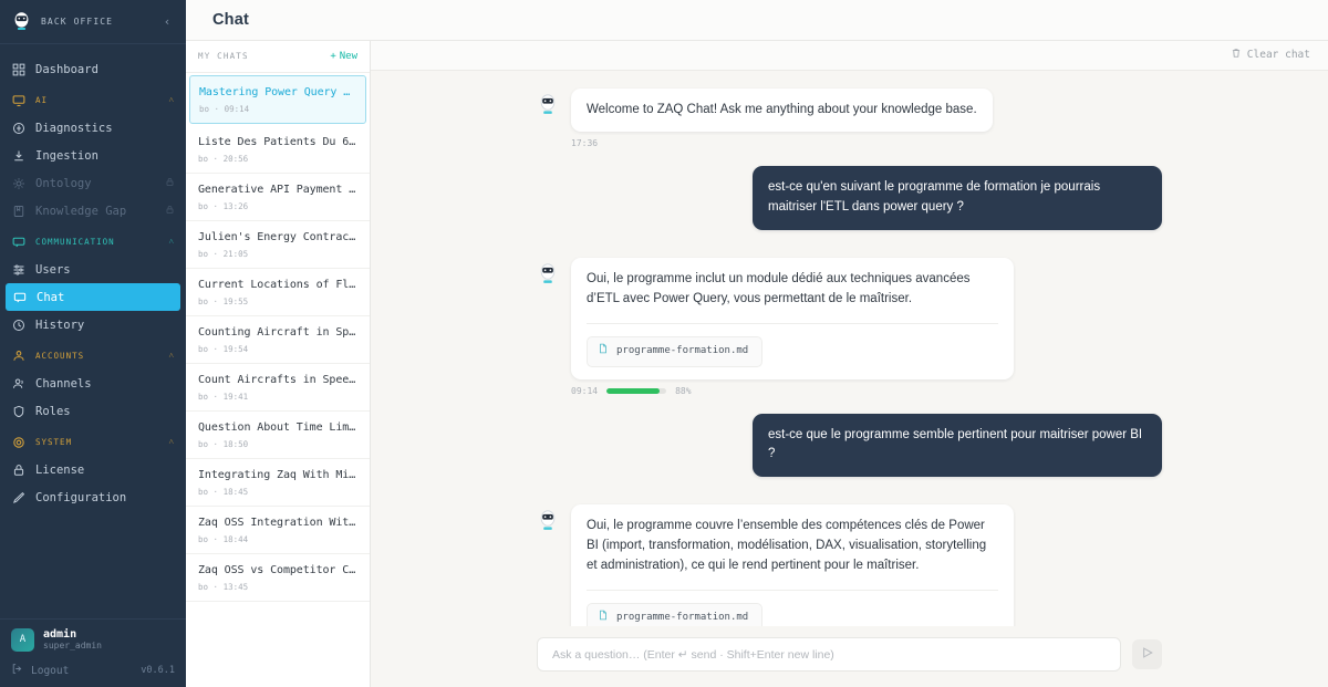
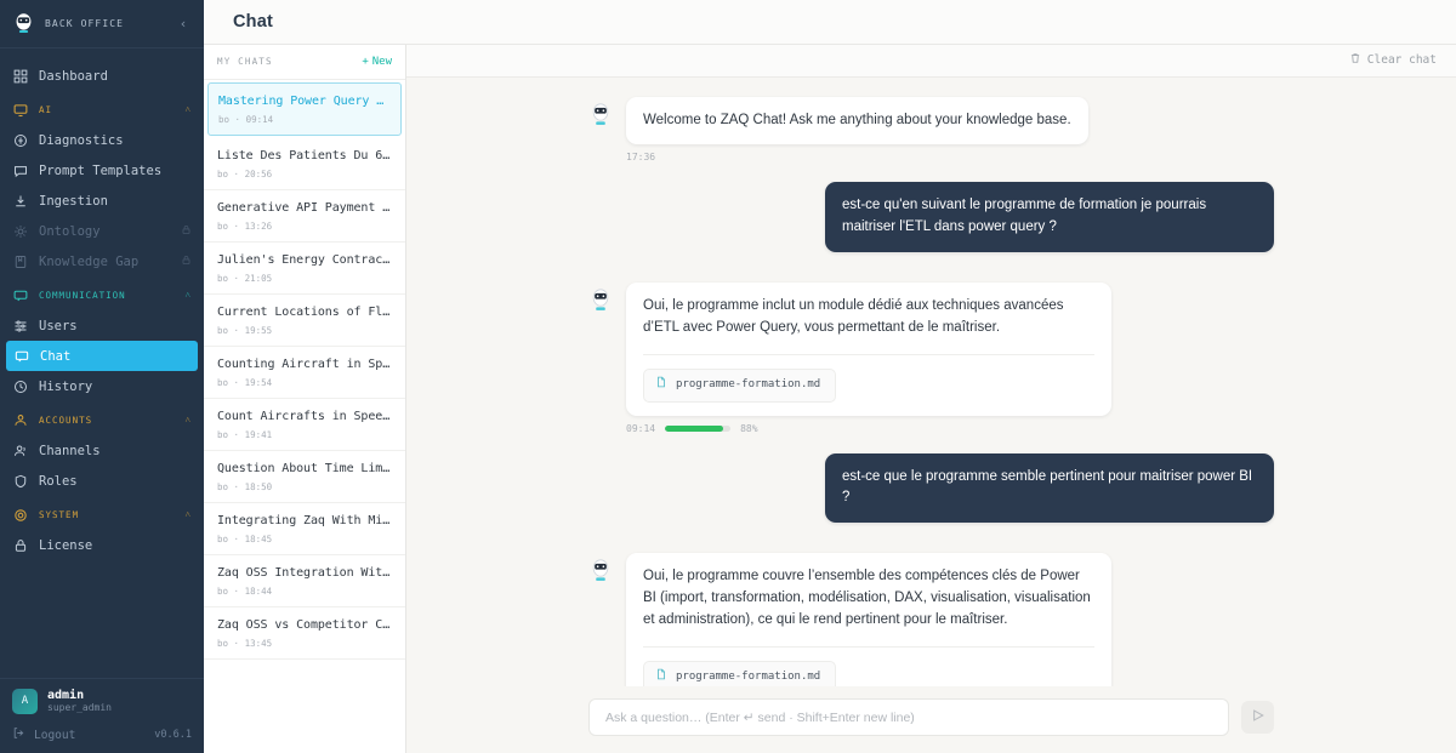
  BACK OFFICE
  ‹
  Dashboard
  AI
  ˄
  Diagnostics
+ Prompt Templates
  Ingestion
  Ontology
  Knowledge Gap
  COMMUNICATION
  ˄
  Users
  Chat
  History
  ACCOUNTS
  ˄
  Channels
  Roles
  SYSTEM
  ˄
  License
- Configuration
  A
  admin
  super_admin
  Logout
  v0.6.1
  Chat
  MY CHATS
  +
  New
  Mastering Power Query ET
  bo · 09:14
  Liste Des Patients Du 6
  bo · 20:56
  Generative API Payment A
  bo · 13:26
  Julien's Energy Contract
  bo · 21:05
  Current Locations of Fly
  bo · 19:55
  Counting Aircraft in Spe
  bo · 19:54
  Count Aircrafts in Speed
  bo · 19:41
  Question About Time Limi
  bo · 18:50
  Integrating Zaq With Mic
  bo · 18:45
  Zaq OSS Integration With
  bo · 18:44
  Zaq OSS vs Competitor Co
  bo · 13:45
  Clear chat
  Welcome to ZAQ Chat! Ask me anything about your knowledge base.
  17:36
  est-ce qu'en suivant le programme de formation je pourrais maitriser l'ETL dans power query ?
  Oui, le programme inclut un module dédié aux techniques avancées d’ETL avec Power Query, vous permettant de le maîtriser.
  programme-formation.md
  09:14
  88%
  est-ce que le programme semble pertinent pour maitriser power BI ?
- Oui, le programme couvre l’ensemble des compétences clés de Power BI (import, transformation, modélisation, DAX, visualisation, storytelling et administration), ce qui le rend pertinent pour le maîtriser.
+ Oui, le programme couvre l’ensemble des compétences clés de Power BI (import, transformation, modélisation, DAX, visualisation, visualisation et administration), ce qui le rend pertinent pour le maîtriser.
  programme-formation.md
  Ask a question… (Enter ↵ send · Shift+Enter new line)
